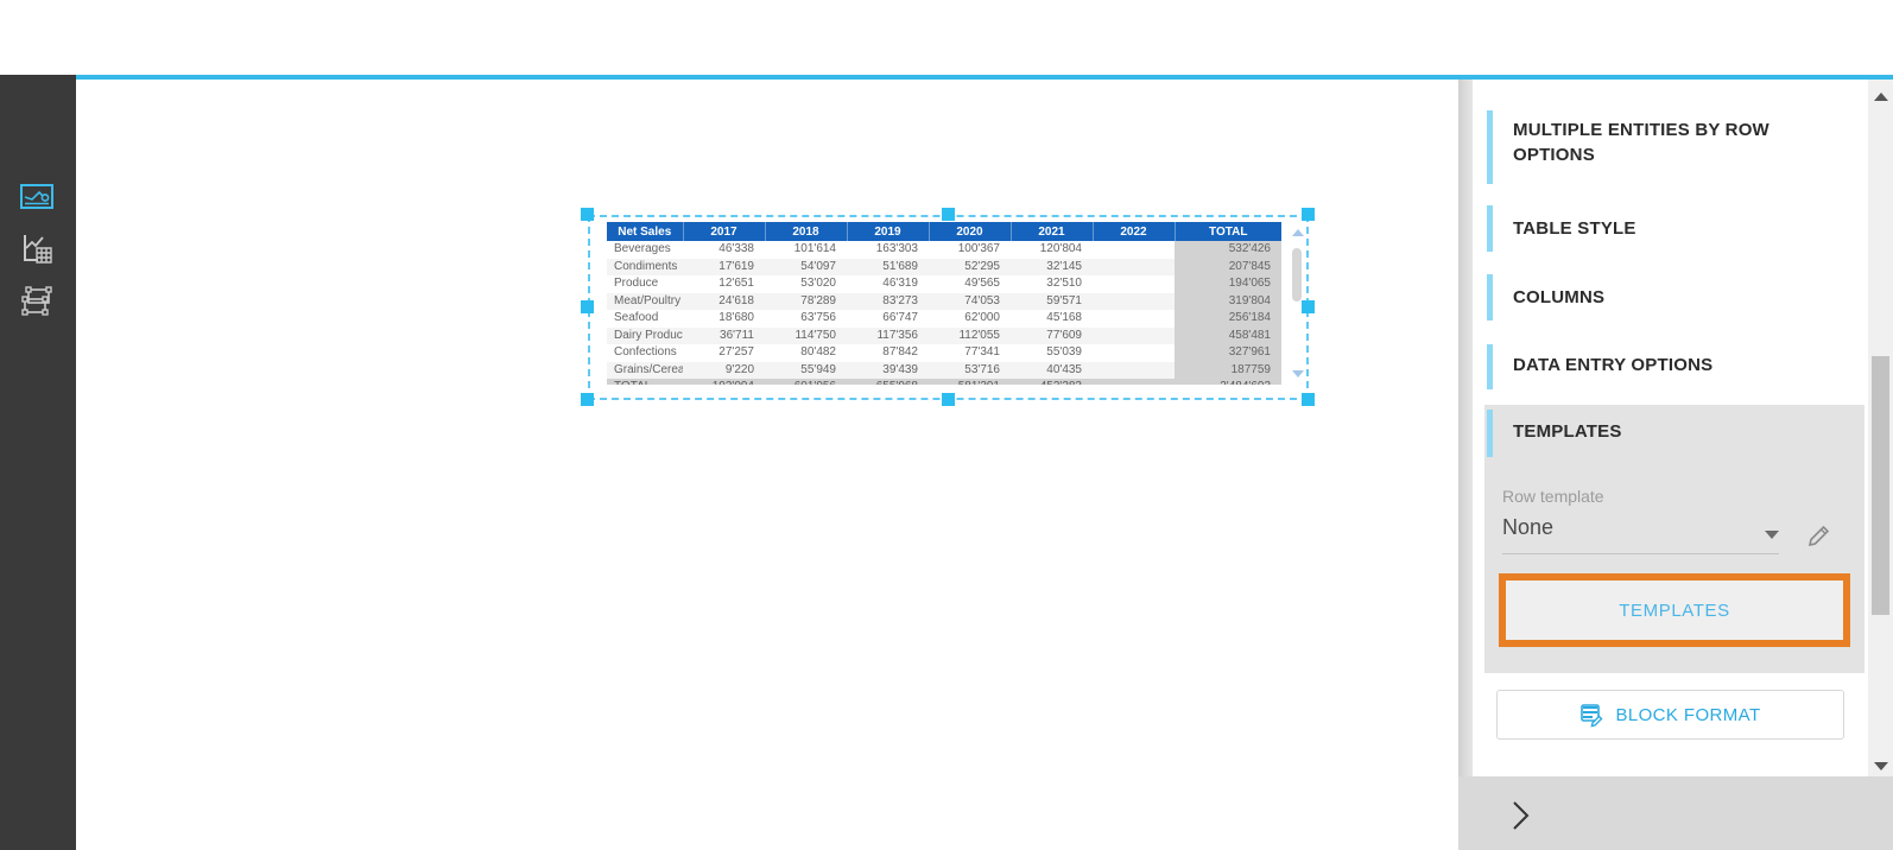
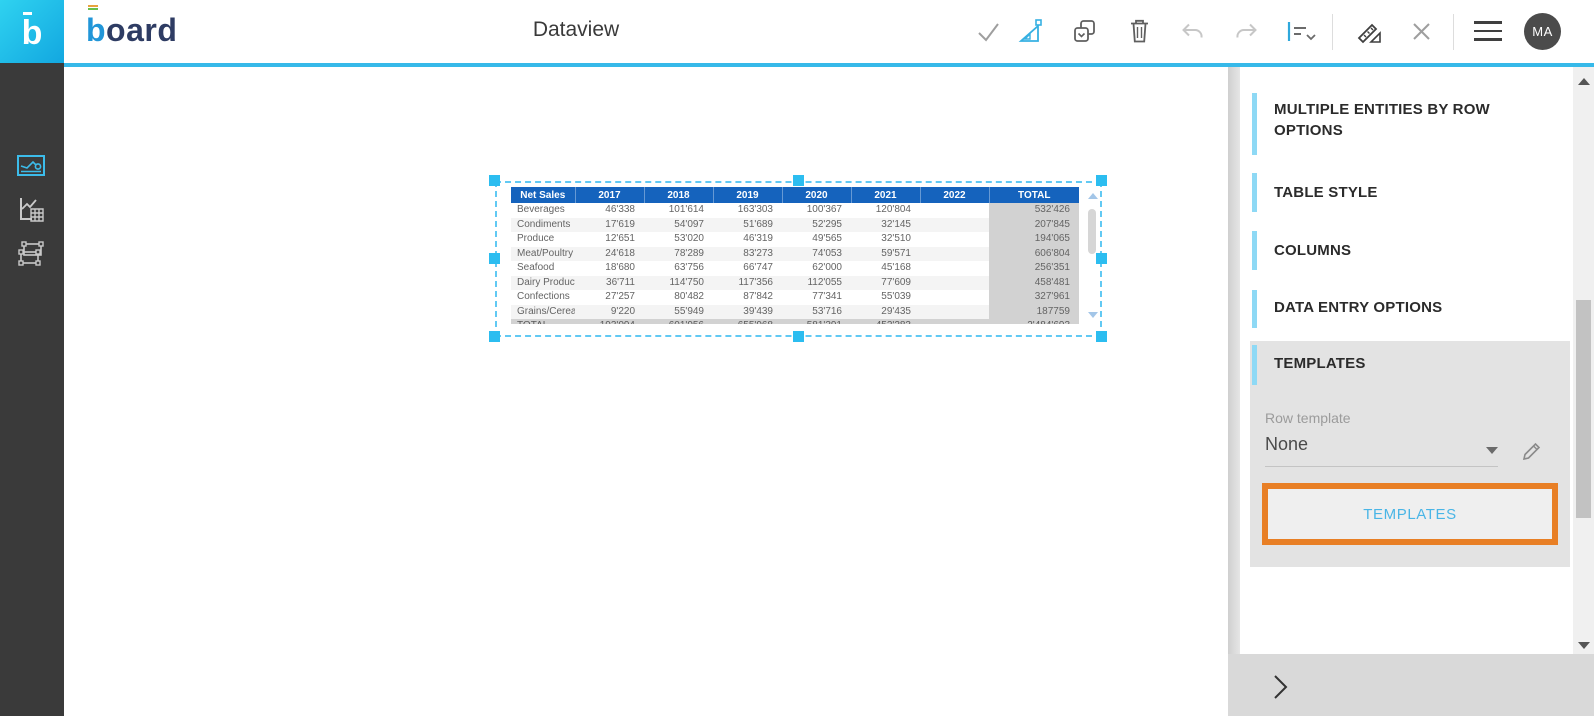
+ b
+ board
+ Dataview
+ MA
  Net Sales	2017	2018	2019	2020	2021	2022	TOTAL
  Beverages	46'338	101'614	163'303	100'367	120'804		532'426
  Condiments	17'619	54'097	51'689	52'295	32'145		207'845
  Produce	12'651	53'020	46'319	49'565	32'510		194'065
- Meat/Poultry	24'618	78'289	83'273	74'053	59'571		319'804
+ Meat/Poultry	24'618	78'289	83'273	74'053	59'571		606'804
- Seafood	18'680	63'756	66'747	62'000	45'168		256'184
+ Seafood	18'680	63'756	66'747	62'000	45'168		256'351
  Dairy Produc	36'711	114'750	117'356	112'055	77'609		458'481
  Confections	27'257	80'482	87'842	77'341	55'039		327'961
- Grains/Cerea	9'220	55'949	39'439	53'716	40'435		187759
+ Grains/Cerea	9'220	55'949	39'439	53'716	29'435		187759
  MULTIPLE ENTITIES BY ROW OPTIONS
  TABLE STYLE
  COLUMNS
  DATA ENTRY OPTIONS
  TEMPLATES
  Row template
  None
  TEMPLATES
- BLOCK FORMAT
